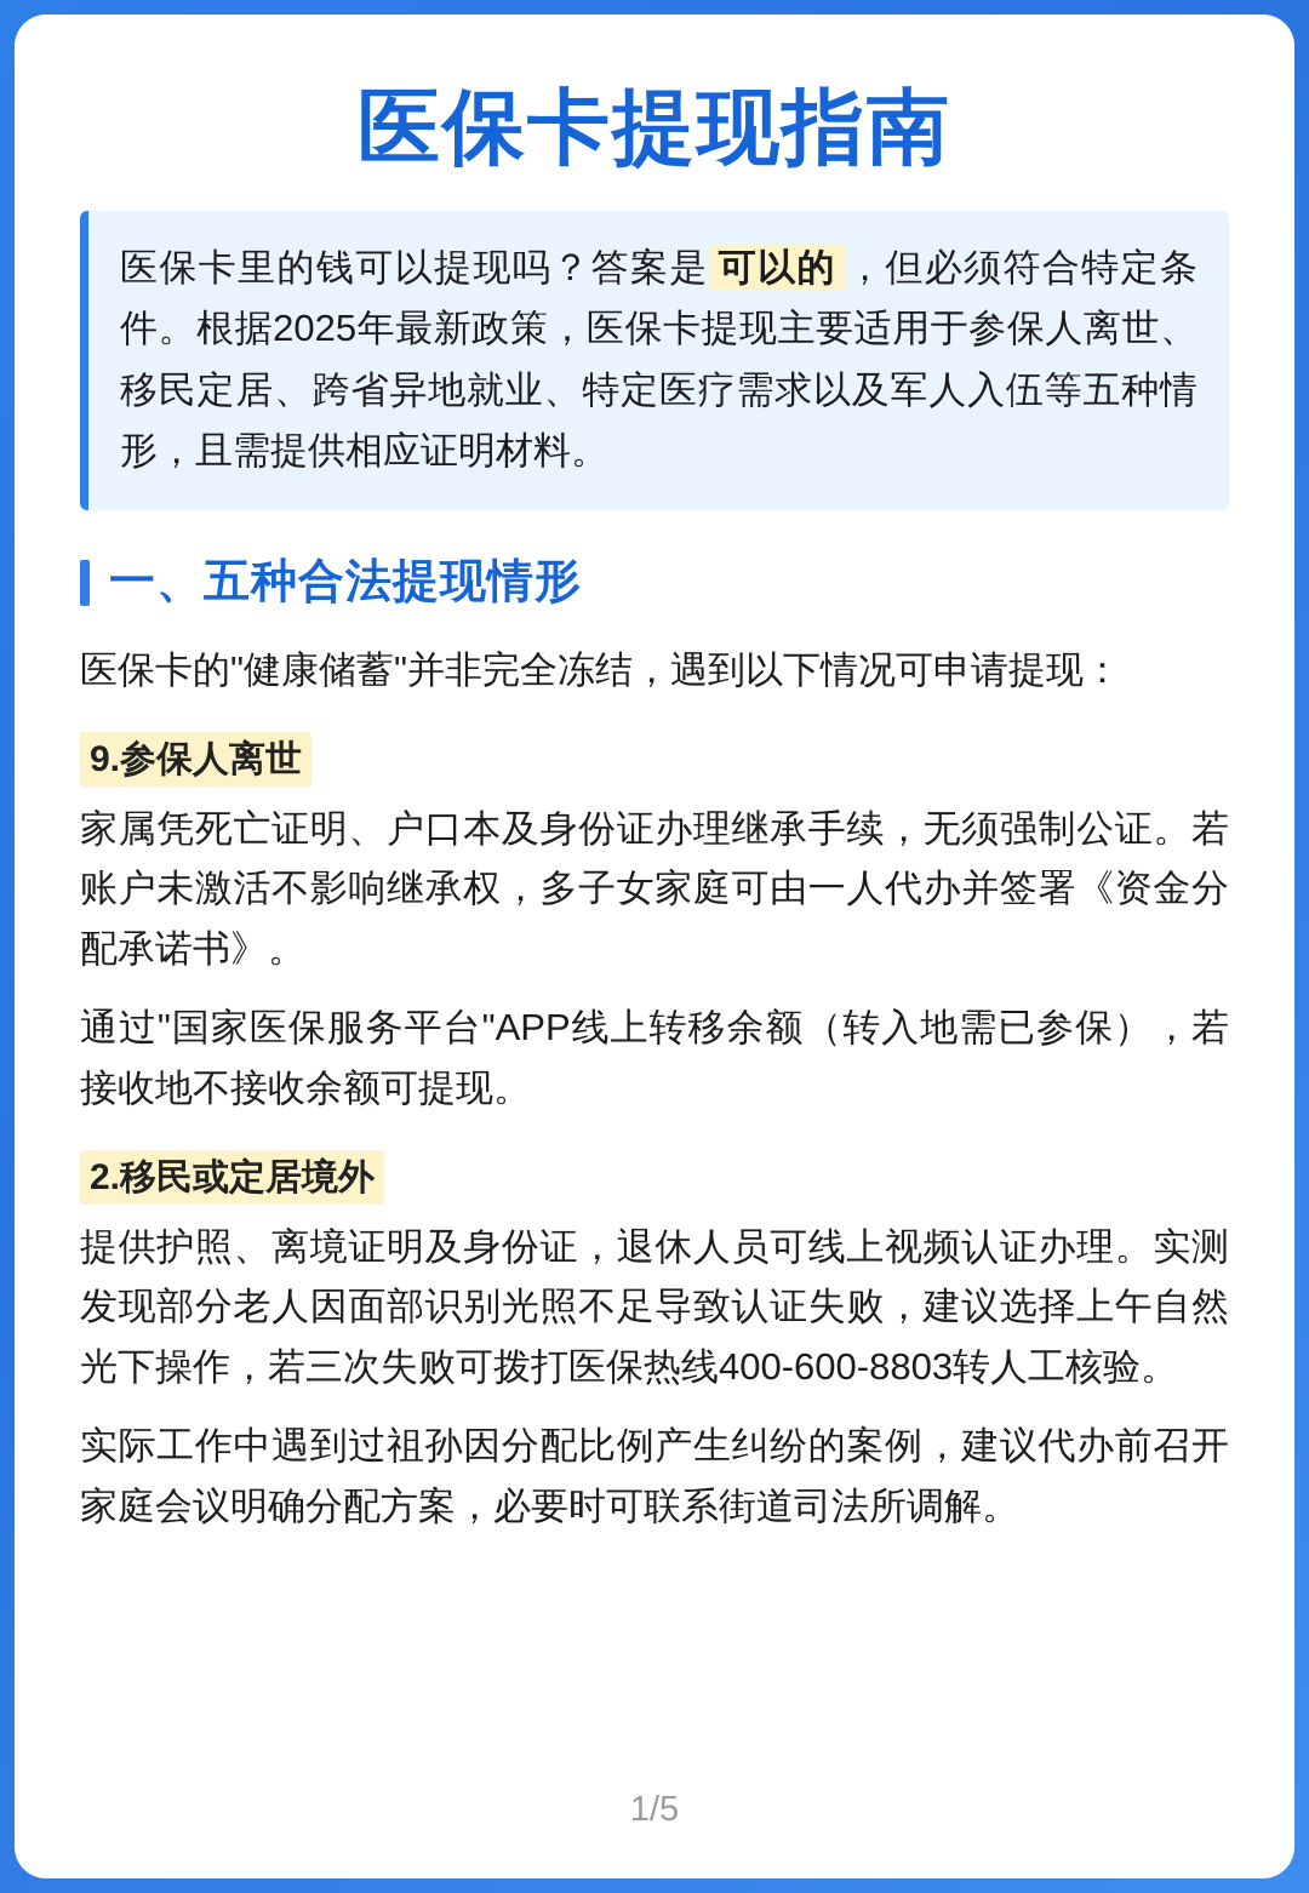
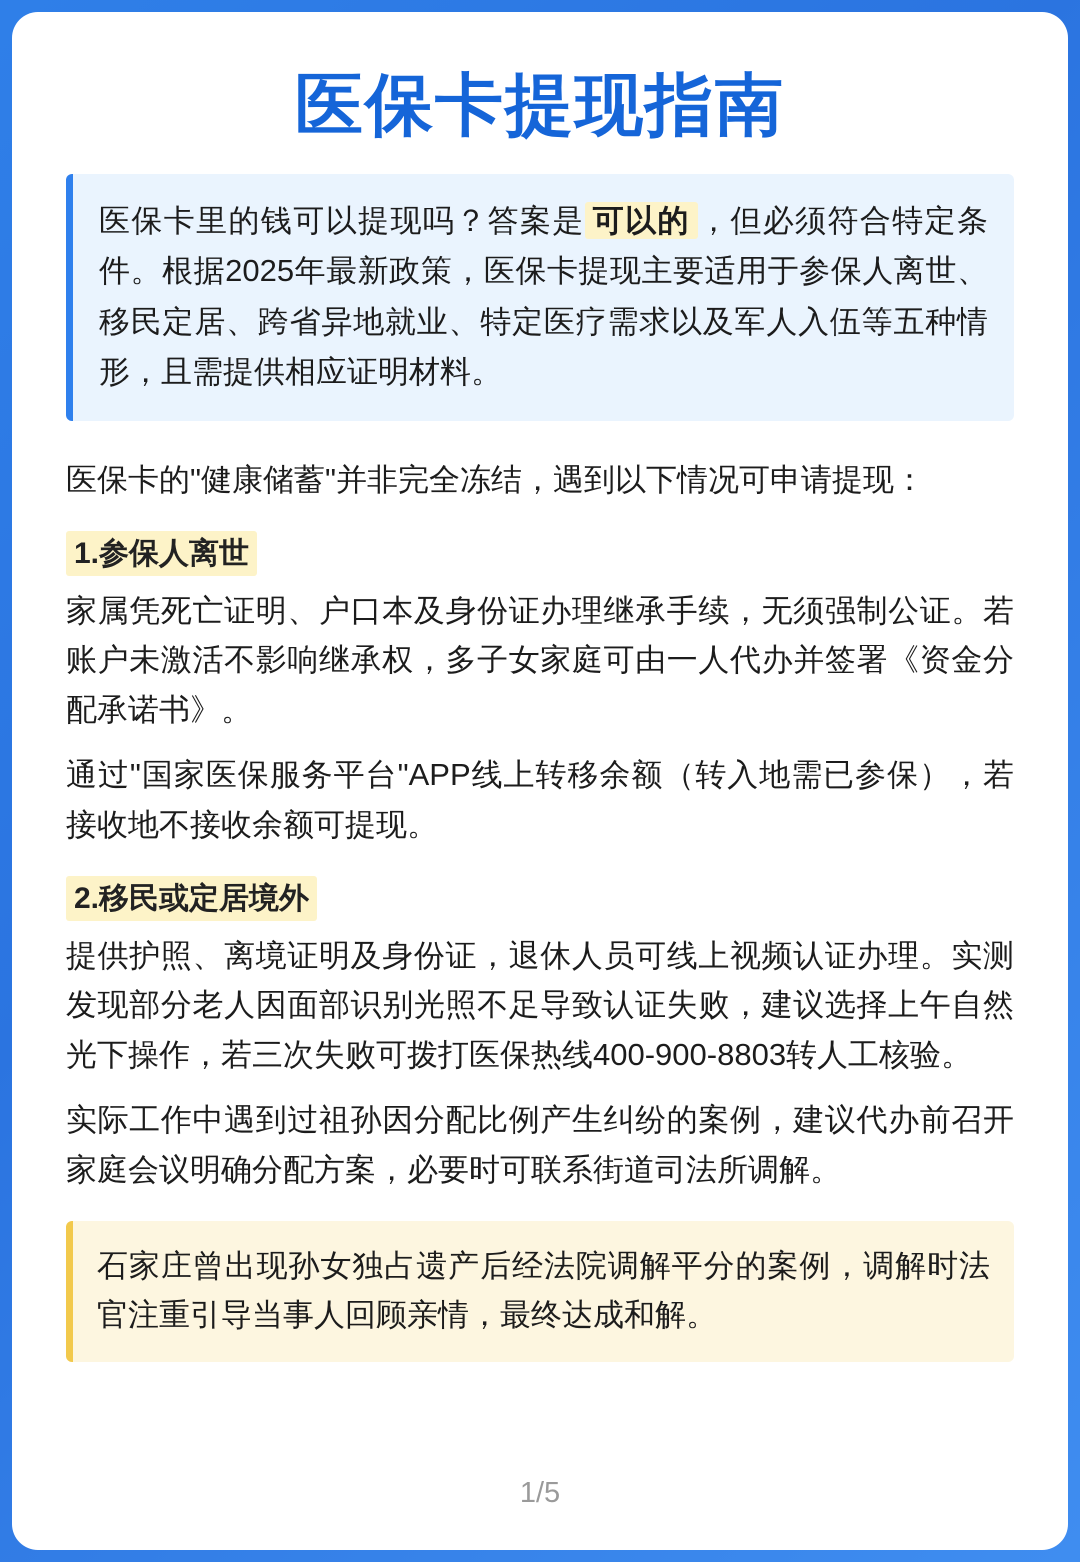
  医保卡提现指南
  医保卡里的钱可以提现吗？答案是 可以的 ，但必须符合特定条件。根据2025年最新政策，医保卡提现主要适用于参保人离世、移民定居、跨省异地就业、特定医疗需求以及军人入伍等五种情形，且需提供相应证明材料。
- 一、五种合法提现情形
  医保卡的"健康储蓄"并非完全冻结，遇到以下情况可申请提现：
- 9.参保人离世
+ 1.参保人离世
  家属凭死亡证明、户口本及身份证办理继承手续，无须强制公证。若账户未激活不影响继承权，多子女家庭可由一人代办并签署《资金分配承诺书》。
  通过"国家医保服务平台"APP线上转移余额（转入地需已参保），若接收地不接收余额可提现。
  2.移民或定居境外
- 提供护照、离境证明及身份证，退休人员可线上视频认证办理。实测发现部分老人因面部识别光照不足导致认证失败，建议选择上午自然光下操作，若三次失败可拨打医保热线400-600-8803转人工核验。
+ 提供护照、离境证明及身份证，退休人员可线上视频认证办理。实测发现部分老人因面部识别光照不足导致认证失败，建议选择上午自然光下操作，若三次失败可拨打医保热线400-900-8803转人工核验。
  实际工作中遇到过祖孙因分配比例产生纠纷的案例，建议代办前召开家庭会议明确分配方案，必要时可联系街道司法所调解。
+ 石家庄曾出现孙女独占遗产后经法院调解平分的案例，调解时法官注重引导当事人回顾亲情，最终达成和解。
  1/5
